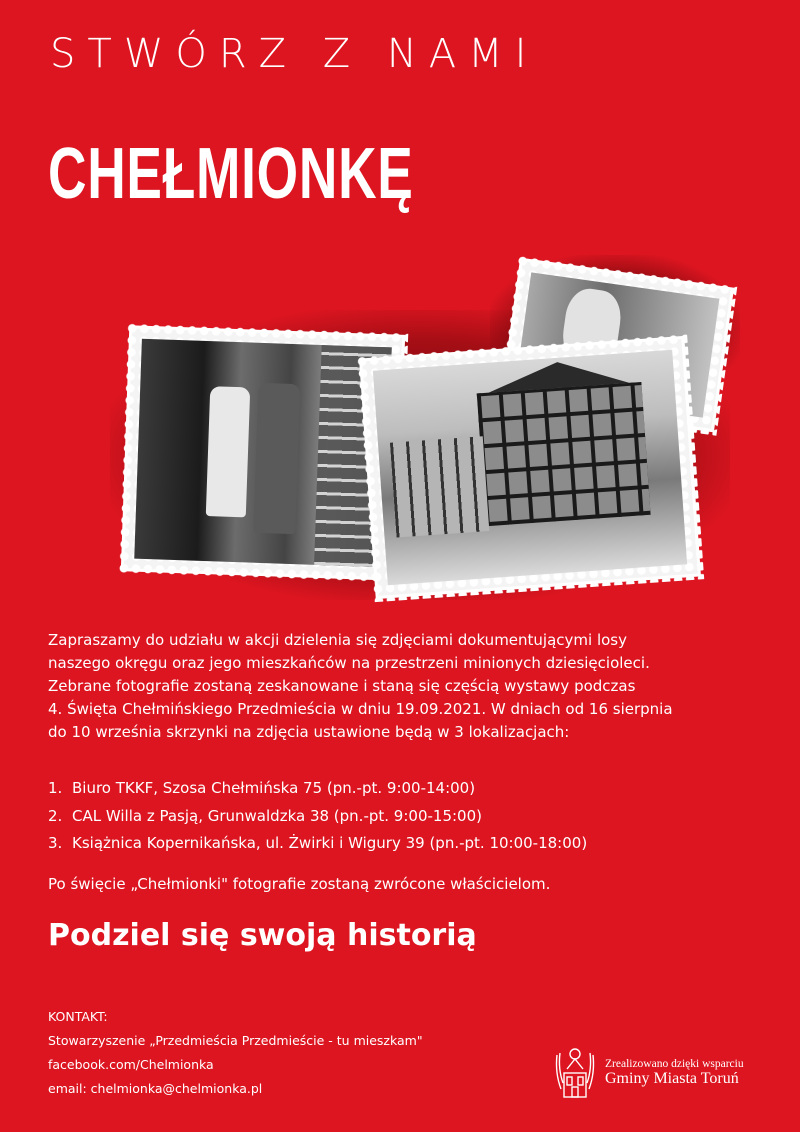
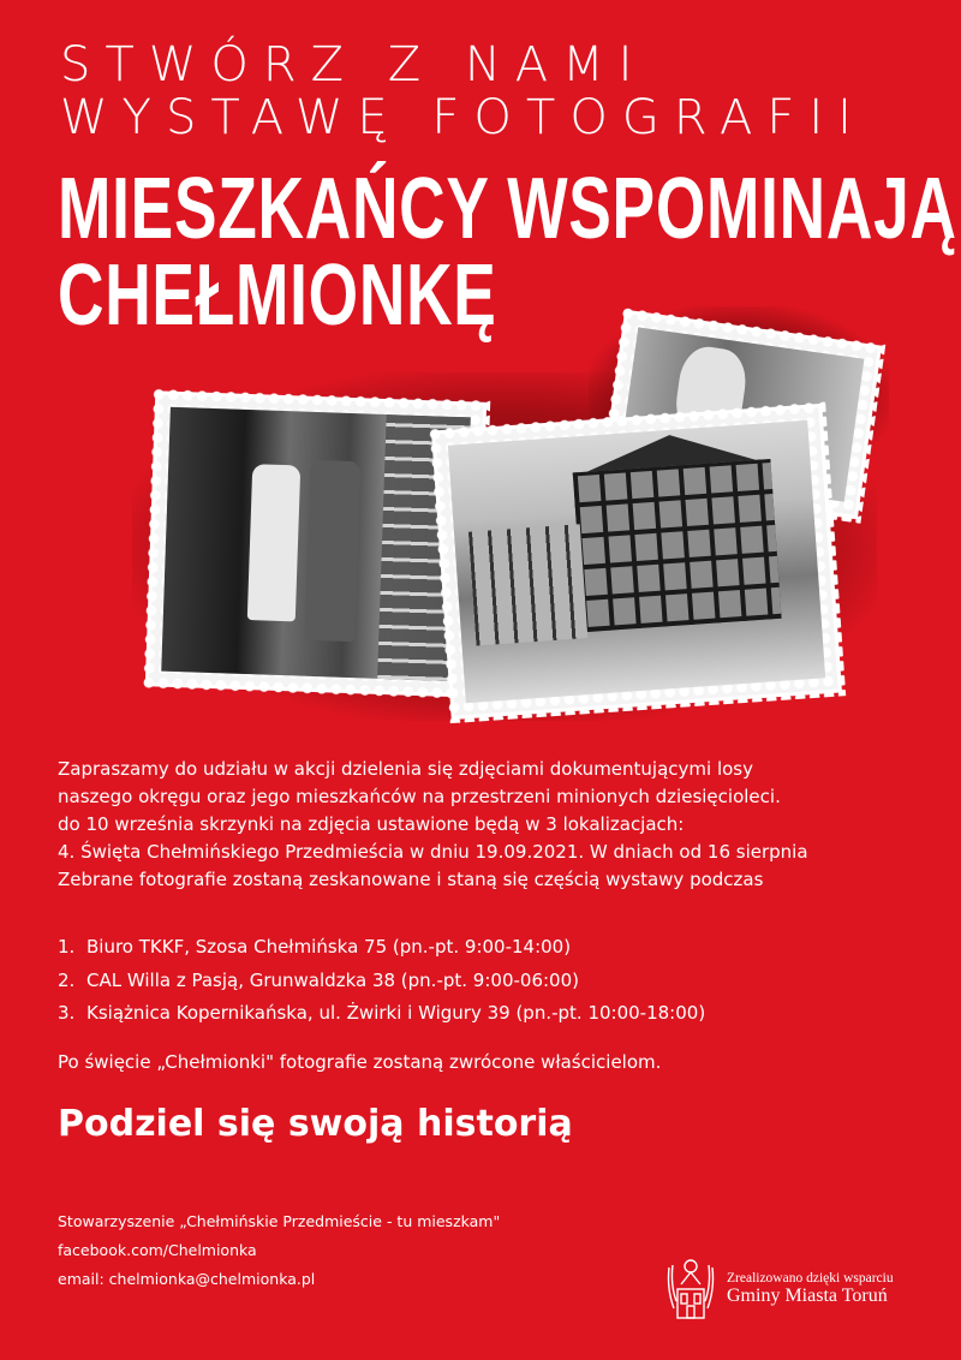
  STWÓRZ Z NAMI
+ WYSTAWĘ FOTOGRAFII
+ MIESZKAŃCY WSPOMINAJĄ
  CHEŁMIONKĘ
  Zapraszamy do udziału w akcji dzielenia się zdjęciami dokumentującymi losy
  naszego okręgu oraz jego mieszkańców na przestrzeni minionych dziesięcioleci.
- Zebrane fotografie zostaną zeskanowane i staną się częścią wystawy podczas
+ do 10 września skrzynki na zdjęcia ustawione będą w 3 lokalizacjach:
  4. Święta Chełmińskiego Przedmieścia w dniu 19.09.2021. W dniach od 16 sierpnia
- do 10 września skrzynki na zdjęcia ustawione będą w 3 lokalizacjach:
+ Zebrane fotografie zostaną zeskanowane i staną się częścią wystawy podczas
  1. Biuro TKKF, Szosa Chełmińska 75 (pn.-pt. 9:00-14:00)
- 2. CAL Willa z Pasją, Grunwaldzka 38 (pn.-pt. 9:00-15:00)
+ 2. CAL Willa z Pasją, Grunwaldzka 38 (pn.-pt. 9:00-06:00)
  3. Książnica Kopernikańska, ul. Żwirki i Wigury 39 (pn.-pt. 10:00-18:00)
  Po święcie „Chełmionki" fotografie zostaną zwrócone właścicielom.
  Podziel się swoją historią
- KONTAKT:
- Stowarzyszenie „Przedmieścia Przedmieście - tu mieszkam"
+ Stowarzyszenie „Chełmińskie Przedmieście - tu mieszkam"
  facebook.com/Chelmionka
  email: chelmionka@chelmionka.pl
  Zrealizowano dzięki wsparciu
  Gminy Miasta Toruń
